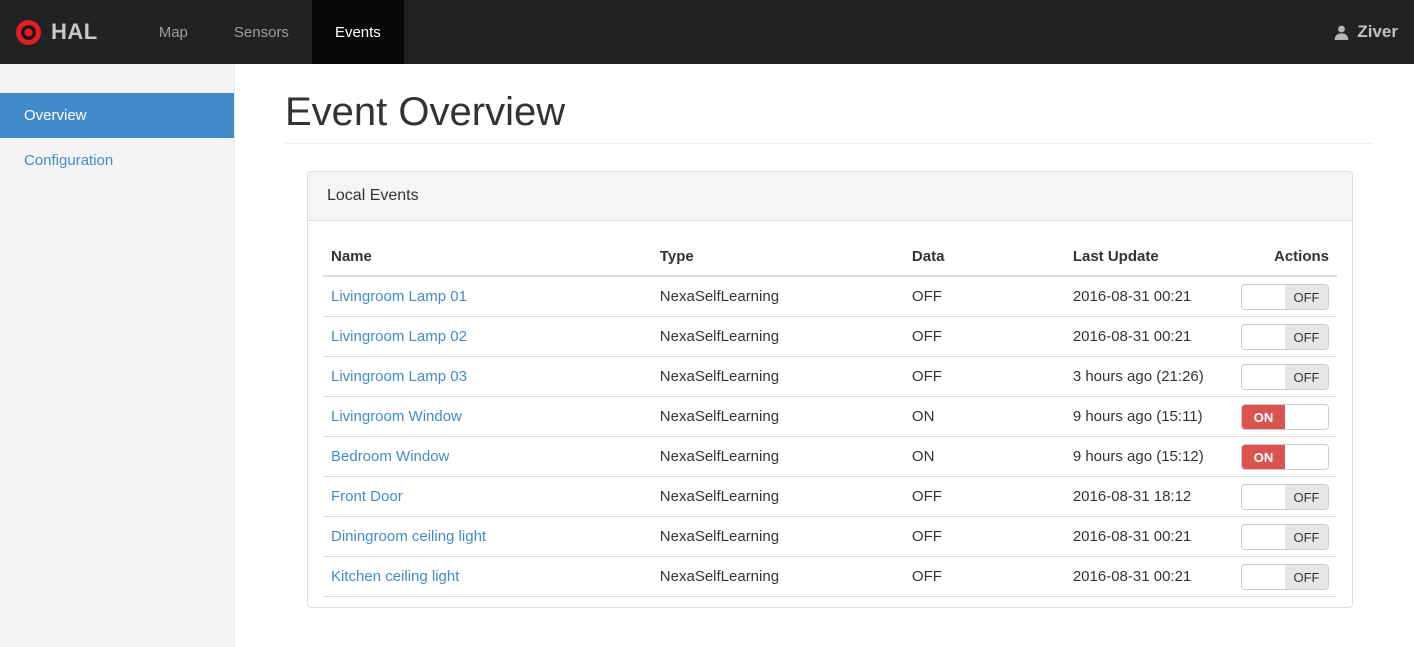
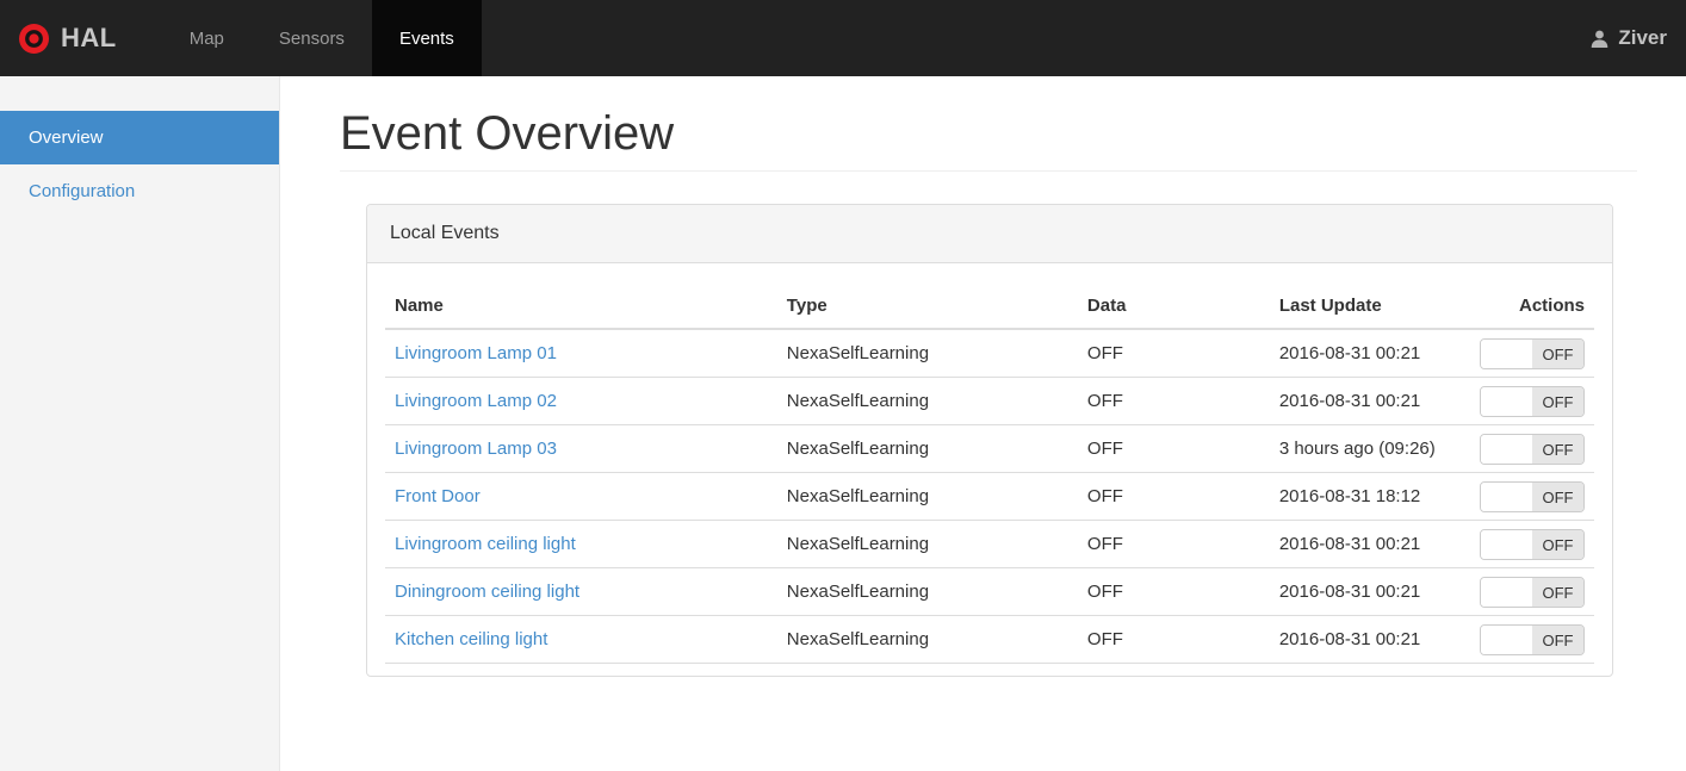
  HAL
  Map
  Sensors
  Events
  Ziver
  Overview
  Configuration
  Event Overview
  Local Events
  Name	Type	Data	Last Update	Actions
  Livingroom Lamp 01	NexaSelfLearning	OFF	2016-08-31 00:21	OFF
  Livingroom Lamp 02	NexaSelfLearning	OFF	2016-08-31 00:21	OFF
- Livingroom Lamp 03	NexaSelfLearning	OFF	3 hours ago (21:26)	OFF
+ Livingroom Lamp 03	NexaSelfLearning	OFF	3 hours ago (09:26)	OFF
- Livingroom Window	NexaSelfLearning	ON	9 hours ago (15:11)	ON
- Bedroom Window	NexaSelfLearning	ON	9 hours ago (15:12)	ON
  Front Door	NexaSelfLearning	OFF	2016-08-31 18:12	OFF
+ Livingroom ceiling light	NexaSelfLearning	OFF	2016-08-31 00:21	OFF
  Diningroom ceiling light	NexaSelfLearning	OFF	2016-08-31 00:21	OFF
  Kitchen ceiling light	NexaSelfLearning	OFF	2016-08-31 00:21	OFF
